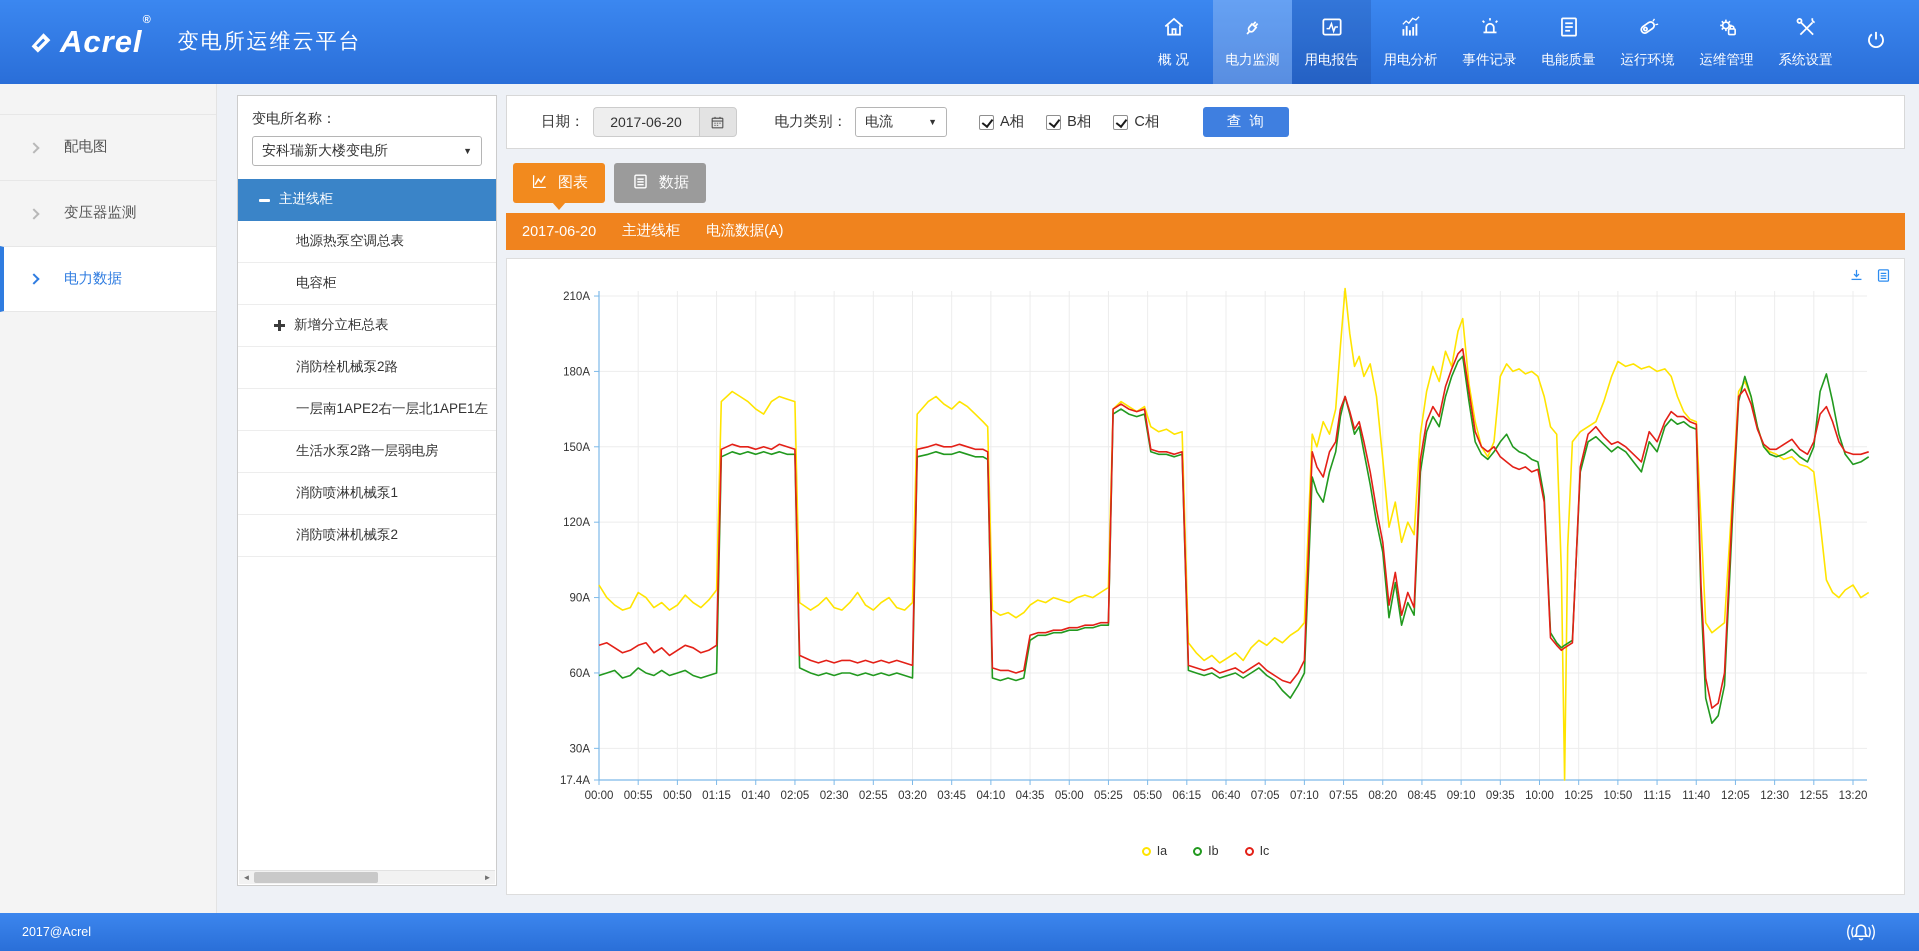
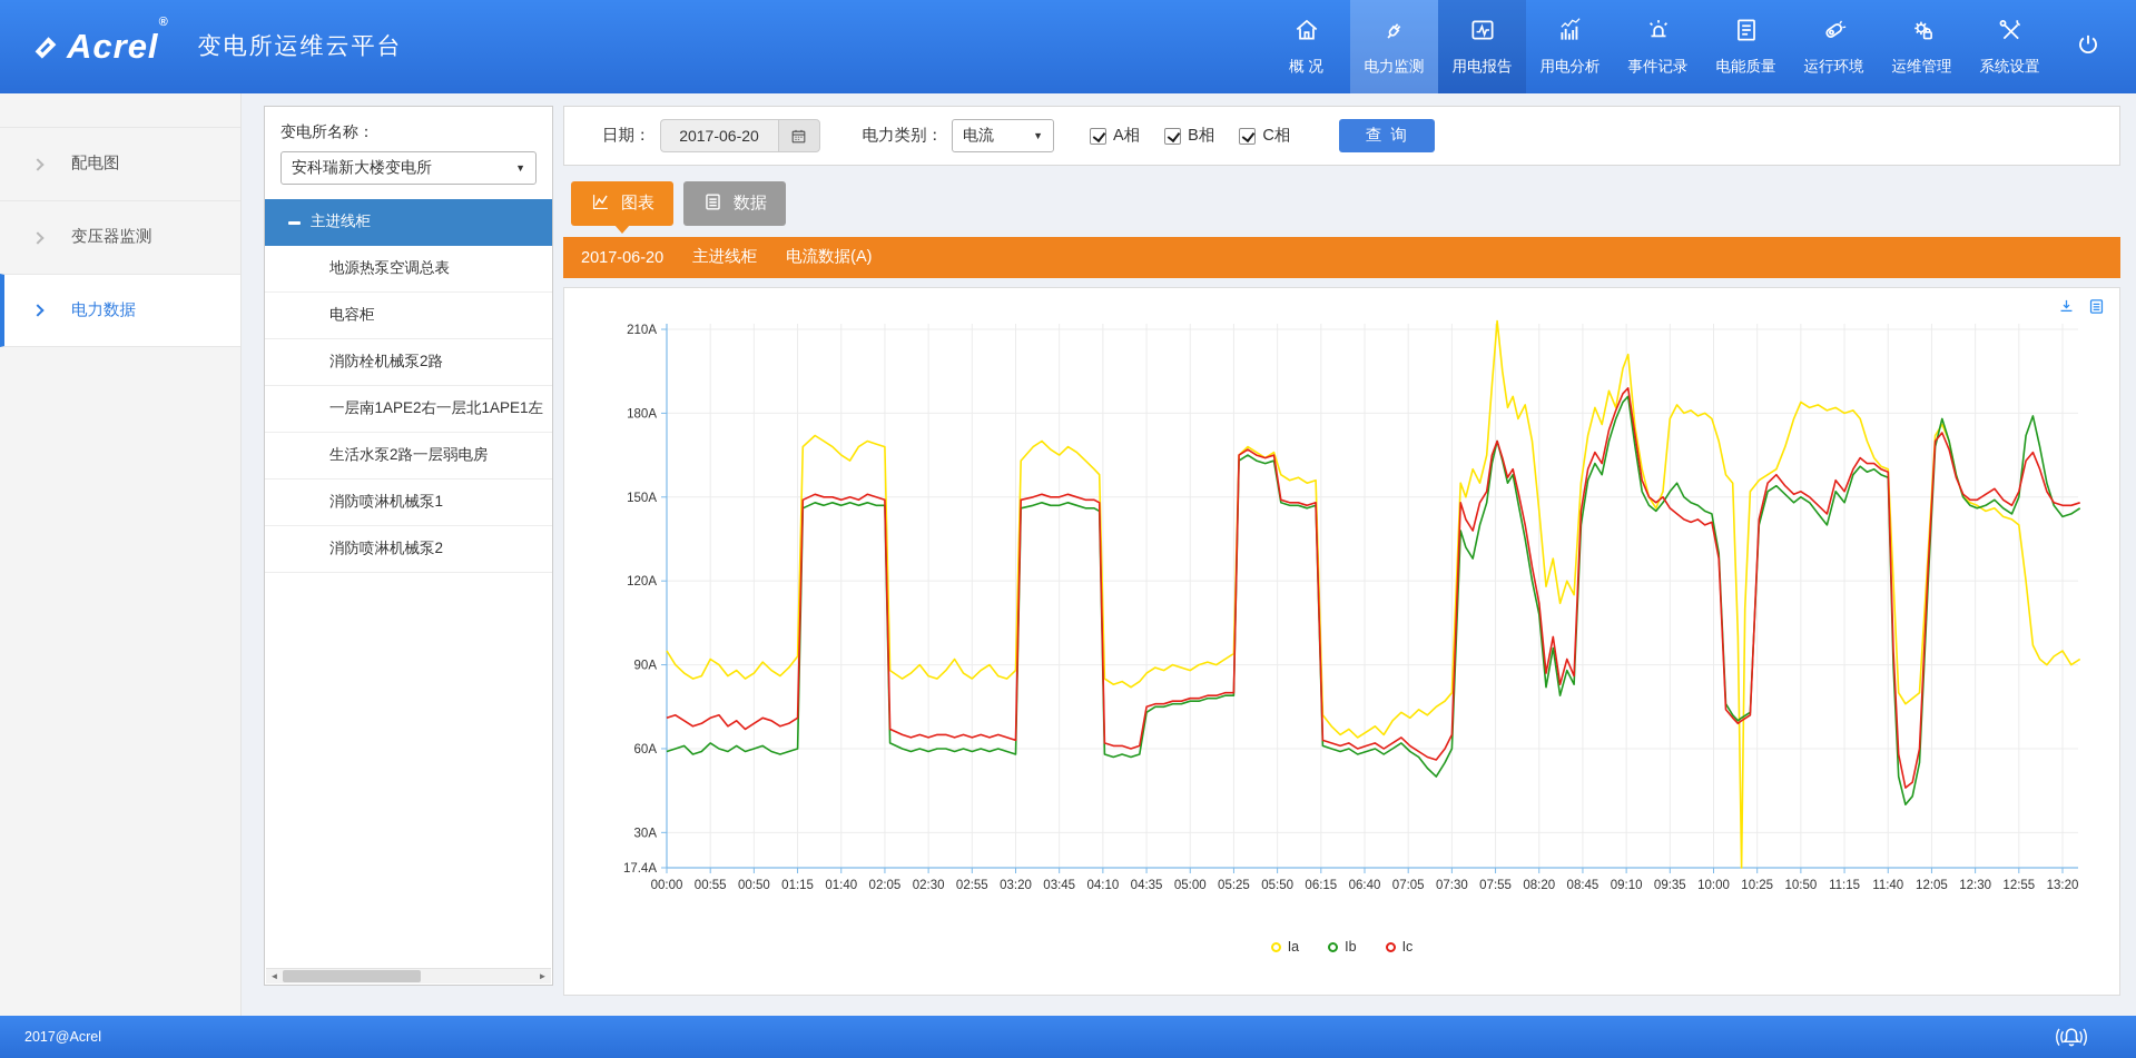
  Acrel®
  变电所运维云平台
  概 况
  电力监测
  用电报告
  用电分析
  事件记录
  电能质量
  运行环境
  运维管理
  系统设置
  配电图
  变压器监测
  电力数据
  变电所名称：
  安科瑞新大楼变电所
  ▼
  主进线柜
  地源热泵空调总表
  电容柜
- 新增分立柜总表
  消防栓机械泵2路
  一层南1APE2右一层北1APE1左
  生活水泵2路一层弱电房
  消防喷淋机械泵1
  消防喷淋机械泵2
  ◄
  ►
  日期：
  2017-06-20
  电力类别：
  电流
  ▼
  A相
  B相
  C相
  查 询
  图表
  数据
  2017-06-20
  主进线柜
  电流数据(A)
  17.4A
  30A
  60A
  90A
  120A
  150A
  180A
  210A
  00:00
  00:55
  00:50
  01:15
  01:40
  02:05
  02:30
  02:55
  03:20
  03:45
  04:10
  04:35
  05:00
  05:25
  05:50
  06:15
  06:40
  07:05
- 07:10
+ 07:30
  07:55
  08:20
  08:45
  09:10
  09:35
  10:00
  10:25
  10:50
  11:15
  11:40
  12:05
  12:30
  12:55
  13:20
  Ia
  Ib
  Ic
  2017@Acrel
